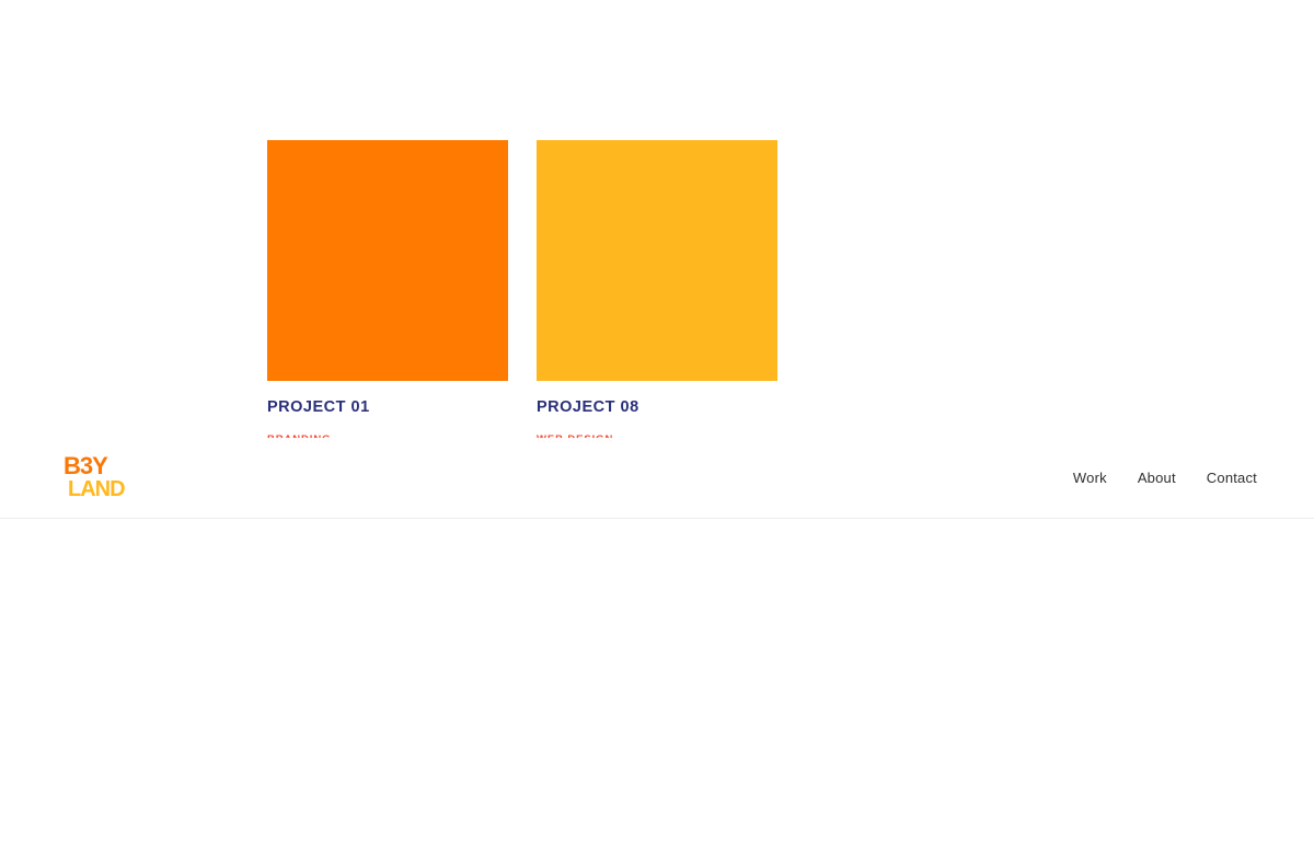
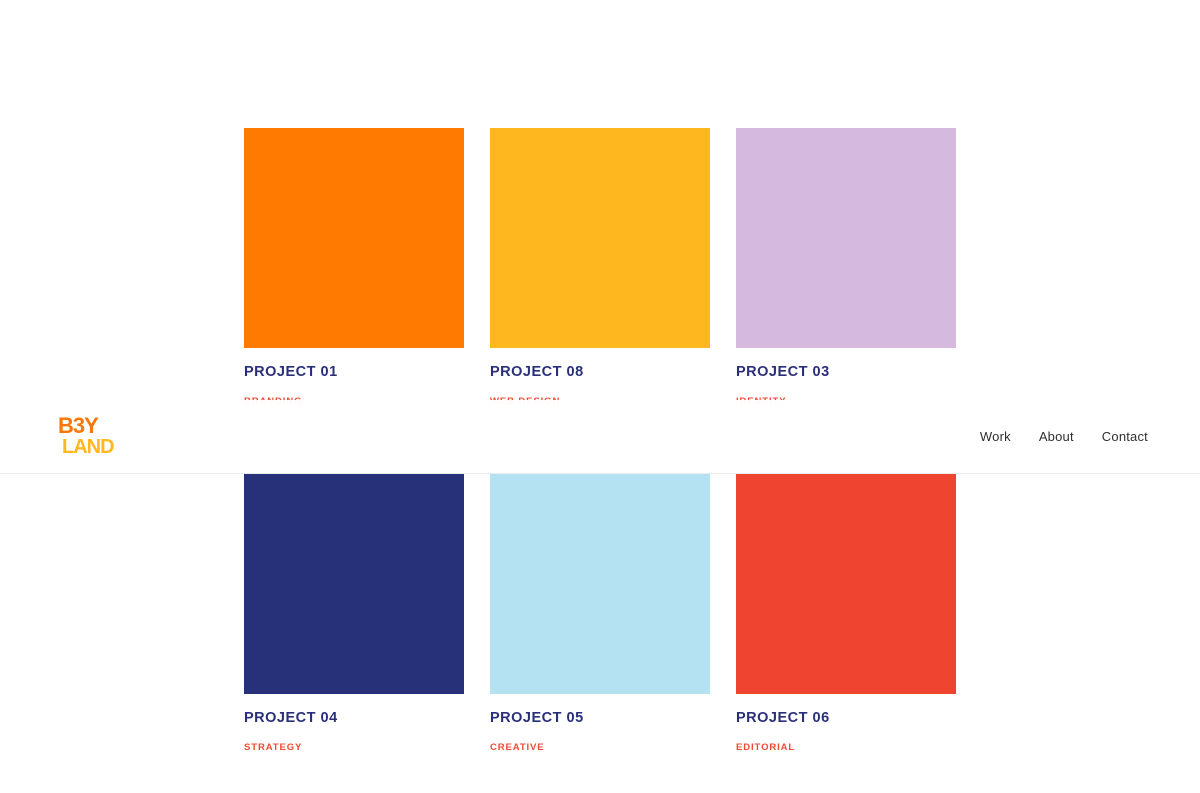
  PROJECT 01
  PROJECT 08
+ PROJECT 03
+ PROJECT 04
+ STRATEGY
+ PROJECT 05
+ CREATIVE
+ PROJECT 06
+ EDITORIAL
  B3Y
  LAND
  Work
  About
  Contact
